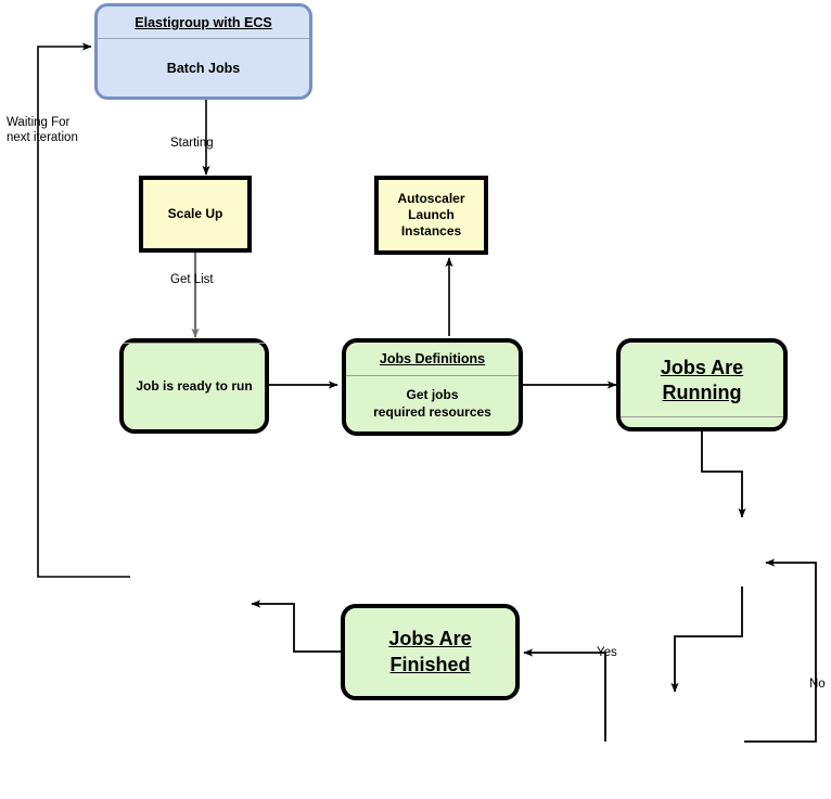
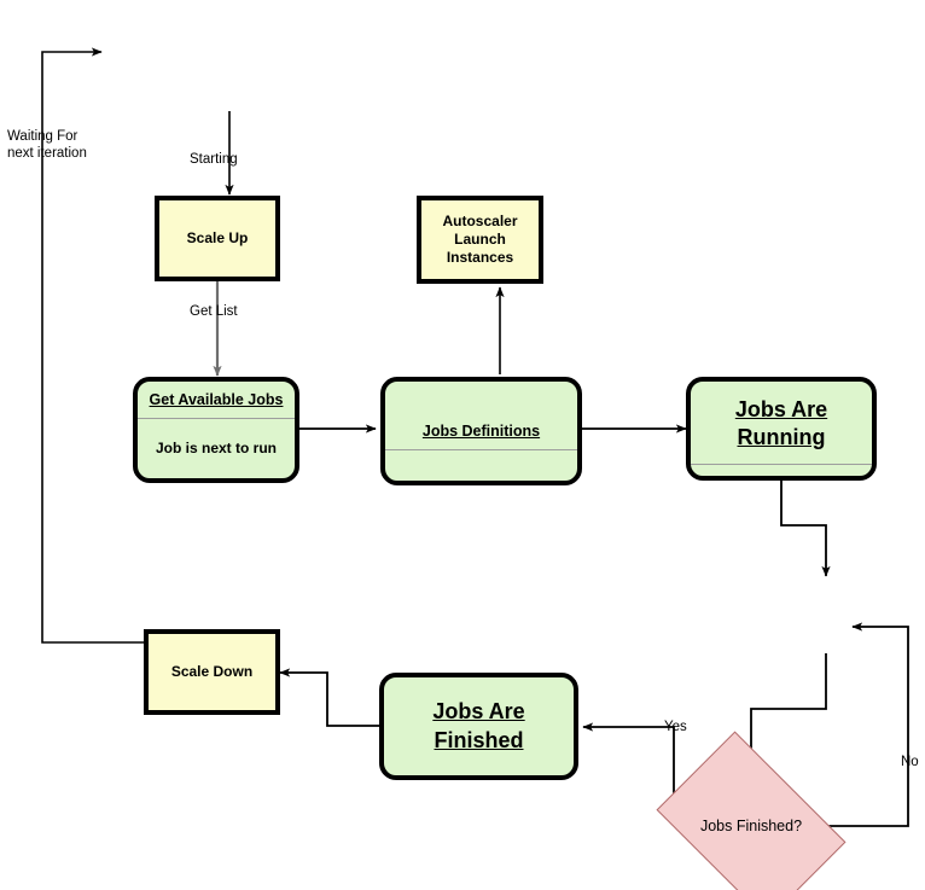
- Elastigroup with ECS
- Batch Jobs
  Scale Up
  Autoscaler
  Launch
  Instances
+ Get Available Jobs
- Job is ready to run
+ Job is next to run
  Jobs Definitions
- Get jobs
- required resources
  Jobs Are
  Running
+ Jobs Finished?
  Jobs Are
  Finished
+ Scale Down
  Waiting For
  next iteration
  Starting
  Get List
  Yes
  No
